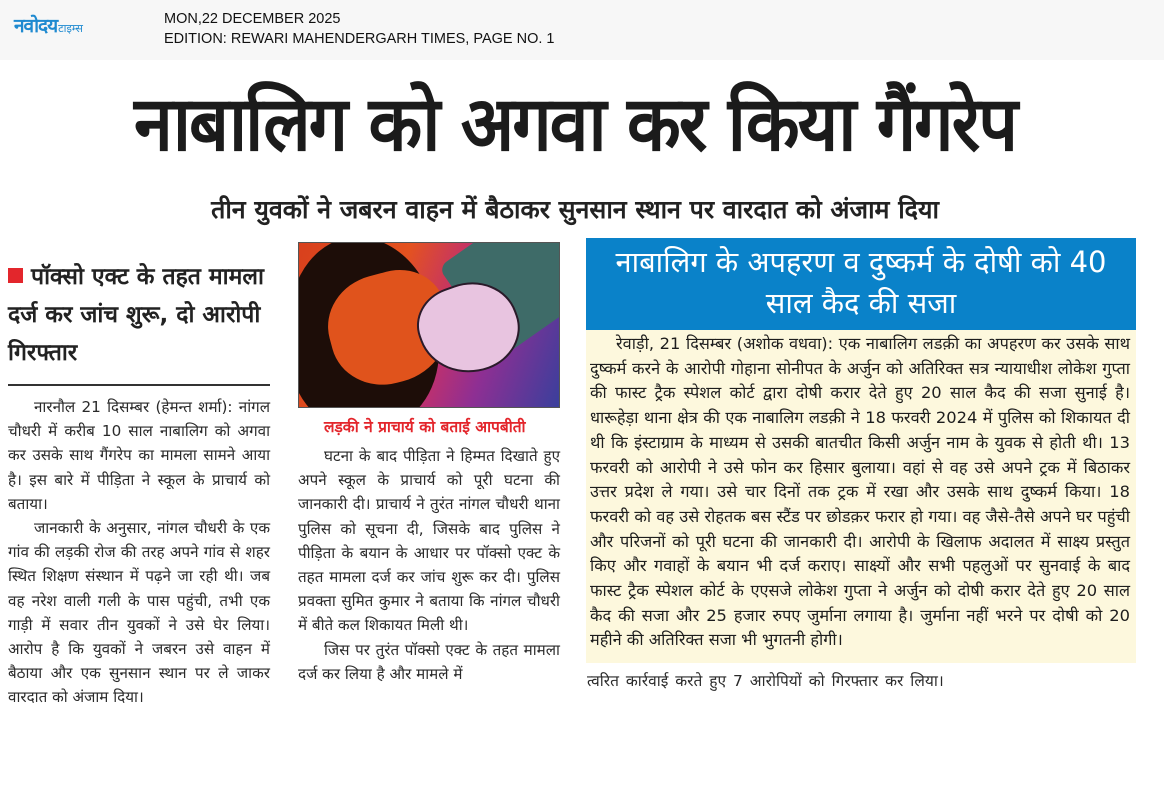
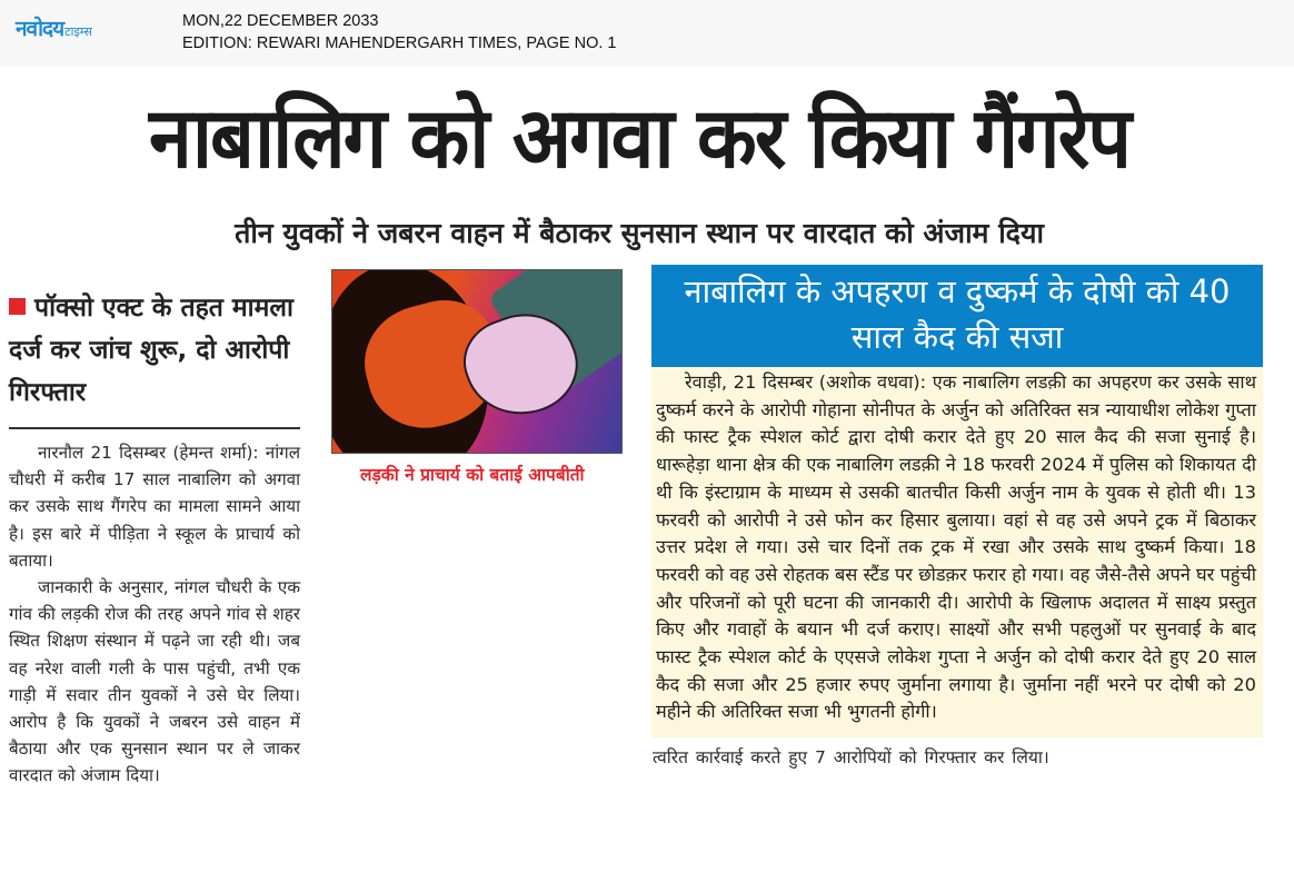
  नवोदय
  टाइम्स
- MON,22 DECEMBER 2025
+ MON,22 DECEMBER 2033
  EDITION: REWARI MAHENDERGARH TIMES, PAGE NO. 1
  नाबालिग को अगवा कर किया गैंगरेप
  तीन युवकों ने जबरन वाहन में बैठाकर सुनसान स्थान पर वारदात को अंजाम दिया
  पॉक्सो एक्ट के तहत मामला दर्ज कर जांच शुरू, दो आरोपी गिरफ्तार
- नारनौल 21 दिसम्बर (हेमन्त शर्मा): नांगल चौधरी में करीब 10 साल नाबालिग को अगवा कर उसके साथ गैंगरेप का मामला सामने आया है। इस बारे में पीड़िता ने स्कूल के प्राचार्य को बताया।
+ नारनौल 21 दिसम्बर (हेमन्त शर्मा): नांगल चौधरी में करीब 17 साल नाबालिग को अगवा कर उसके साथ गैंगरेप का मामला सामने आया है। इस बारे में पीड़िता ने स्कूल के प्राचार्य को बताया।
  जानकारी के अनुसार, नांगल चौधरी के एक गांव की लड़की रोज की तरह अपने गांव से शहर स्थित शिक्षण संस्थान में पढ़ने जा रही थी। जब वह नरेश वाली गली के पास पहुंची, तभी एक गाड़ी में सवार तीन युवकों ने उसे घेर लिया। आरोप है कि युवकों ने जबरन उसे वाहन में बैठाया और एक सुनसान स्थान पर ले जाकर वारदात को अंजाम दिया।
  लड़की ने प्राचार्य को बताई आपबीती
- घटना के बाद पीड़िता ने हिम्मत दिखाते हुए अपने स्कूल के प्राचार्य को पूरी घटना की जानकारी दी। प्राचार्य ने तुरंत नांगल चौधरी थाना पुलिस को सूचना दी, जिसके बाद पुलिस ने पीड़िता के बयान के आधार पर पॉक्सो एक्ट के तहत मामला दर्ज कर जांच शुरू कर दी। पुलिस प्रवक्ता सुमित कुमार ने बताया कि नांगल चौधरी में बीते कल शिकायत मिली थी।
- जिस पर तुरंत पॉक्सो एक्ट के तहत मामला दर्ज कर लिया है और मामले में
  नाबालिग के अपहरण व दुष्कर्म के दोषी को 40 साल कैद की सजा
  रेवाड़ी, 21 दिसम्बर (अशोक वधवा): एक नाबालिग लडक़ी का अपहरण कर उसके साथ दुष्कर्म करने के आरोपी गोहाना सोनीपत के अर्जुन को अतिरिक्त सत्र न्यायाधीश लोकेश गुप्ता की फास्ट ट्रैक स्पेशल कोर्ट द्वारा दोषी करार देते हुए 20 साल कैद की सजा सुनाई है। धारूहेड़ा थाना क्षेत्र की एक नाबालिग लडक़ी ने 18 फरवरी 2024 में पुलिस को शिकायत दी थी कि इंस्टाग्राम के माध्यम से उसकी बातचीत किसी अर्जुन नाम के युवक से होती थी। 13 फरवरी को आरोपी ने उसे फोन कर हिसार बुलाया। वहां से वह उसे अपने ट्रक में बिठाकर उत्तर प्रदेश ले गया। उसे चार दिनों तक ट्रक में रखा और उसके साथ दुष्कर्म किया। 18 फरवरी को वह उसे रोहतक बस स्टैंड पर छोडक़र फरार हो गया। वह जैसे-तैसे अपने घर पहुंची और परिजनों को पूरी घटना की जानकारी दी। आरोपी के खिलाफ अदालत में साक्ष्य प्रस्तुत किए और गवाहों के बयान भी दर्ज कराए। साक्ष्यों और सभी पहलुओं पर सुनवाई के बाद फास्ट ट्रैक स्पेशल कोर्ट के एएसजे लोकेश गुप्ता ने अर्जुन को दोषी करार देते हुए 20 साल कैद की सजा और 25 हजार रुपए जुर्माना लगाया है। जुर्माना नहीं भरने पर दोषी को 20 महीने की अतिरिक्त सजा भी भुगतनी होगी।
  त्वरित कार्रवाई करते हुए 7 आरोपियों को गिरफ्तार कर लिया।
